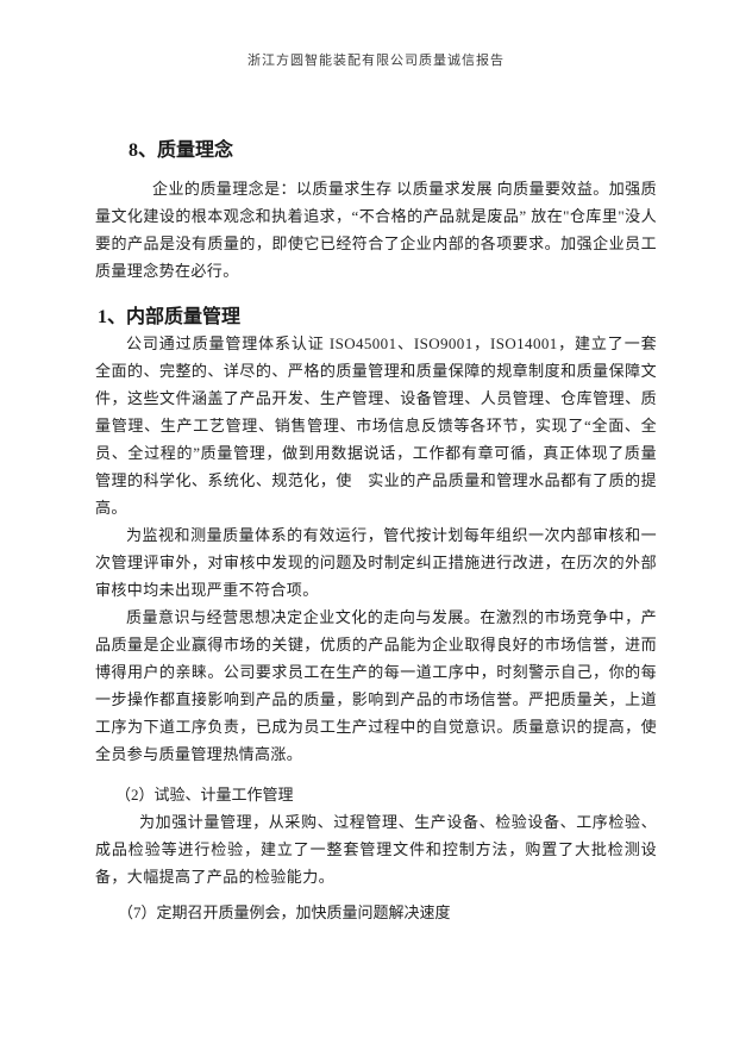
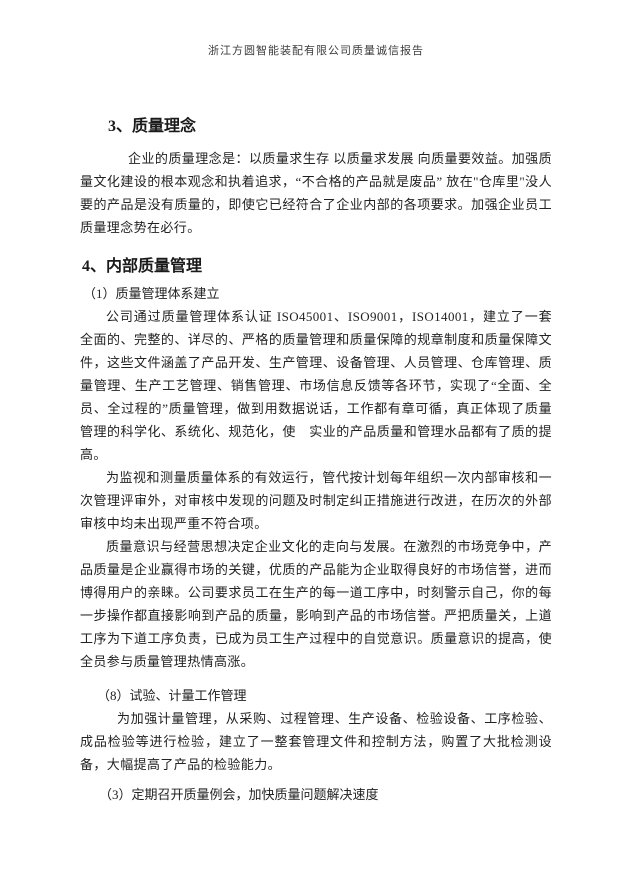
  浙江方圆智能装配有限公司质量诚信报告
- 8、质量理念
+ 3、质量理念
  企业的质量理念是：以质量求生存 以质量求发展 向质量要效益。加强质量文化建设的根本观念和执着追求，“不合格的产品就是废品” 放在"仓库里"没人要的产品是没有质量的，即使它已经符合了企业内部的各项要求。加强企业员工质量理念势在必行。
- 1、内部质量管理
+ 4、内部质量管理
+ （1）质量管理体系建立
  公司通过质量管理体系认证 ISO45001、ISO9001，ISO14001，建立了一套全面的、完整的、详尽的、严格的质量管理和质量保障的规章制度和质量保障文件，这些文件涵盖了产品开发、生产管理、设备管理、人员管理、仓库管理、质量管理、生产工艺管理、销售管理、市场信息反馈等各环节，实现了“全面、全员、全过程的”质量管理，做到用数据说话，工作都有章可循，真正体现了质量管理的科学化、系统化、规范化，使 实业的产品质量和管理水品都有了质的提高。
  为监视和测量质量体系的有效运行，管代按计划每年组织一次内部审核和一次管理评审外，对审核中发现的问题及时制定纠正措施进行改进，在历次的外部审核中均未出现严重不符合项。
  质量意识与经营思想决定企业文化的走向与发展。在激烈的市场竞争中，产品质量是企业赢得市场的关键，优质的产品能为企业取得良好的市场信誉，进而博得用户的亲睐。公司要求员工在生产的每一道工序中，时刻警示自己，你的每一步操作都直接影响到产品的质量，影响到产品的市场信誉。严把质量关，上道工序为下道工序负责，已成为员工生产过程中的自觉意识。质量意识的提高，使全员参与质量管理热情高涨。
- （2）试验、计量工作管理
+ （8）试验、计量工作管理
  为加强计量管理，从采购、过程管理、生产设备、检验设备、工序检验、成品检验等进行检验，建立了一整套管理文件和控制方法，购置了大批检测设备，大幅提高了产品的检验能力。
- （7）定期召开质量例会，加快质量问题解决速度
+ （3）定期召开质量例会，加快质量问题解决速度
